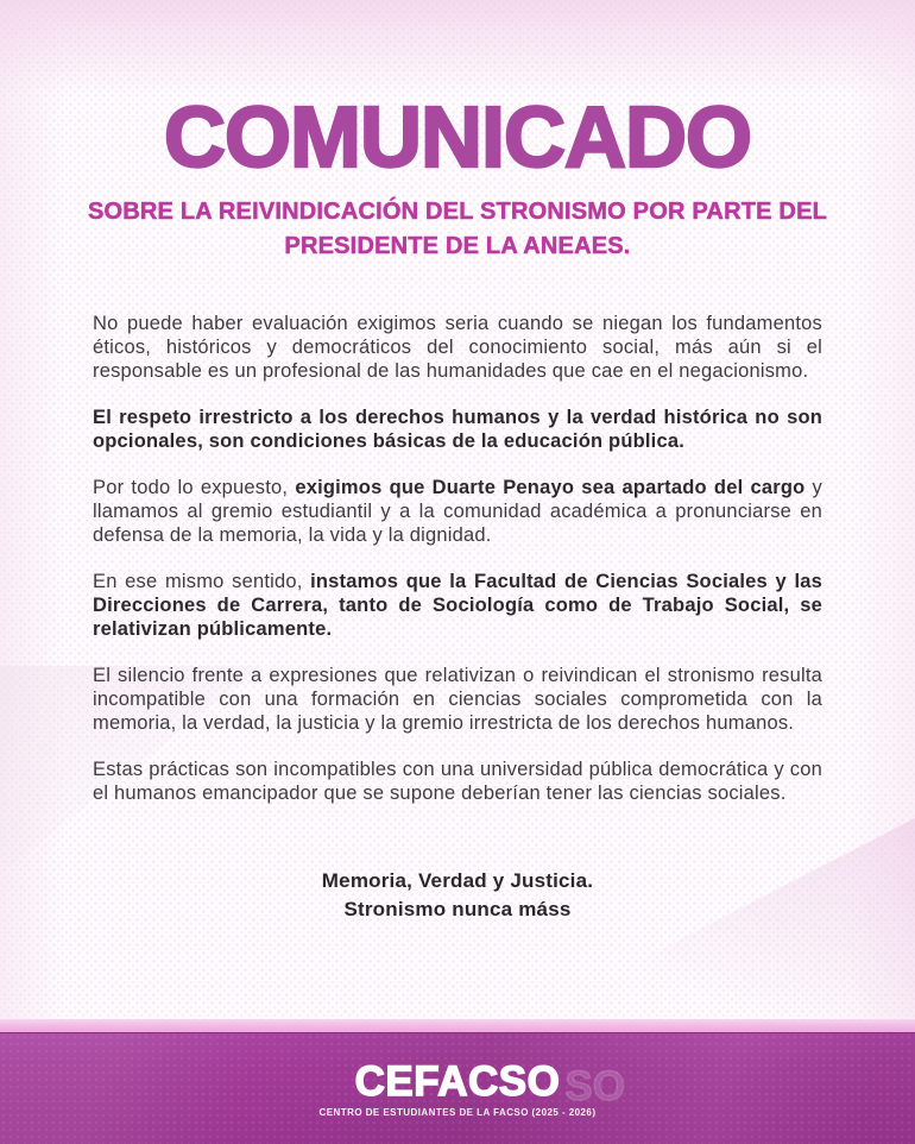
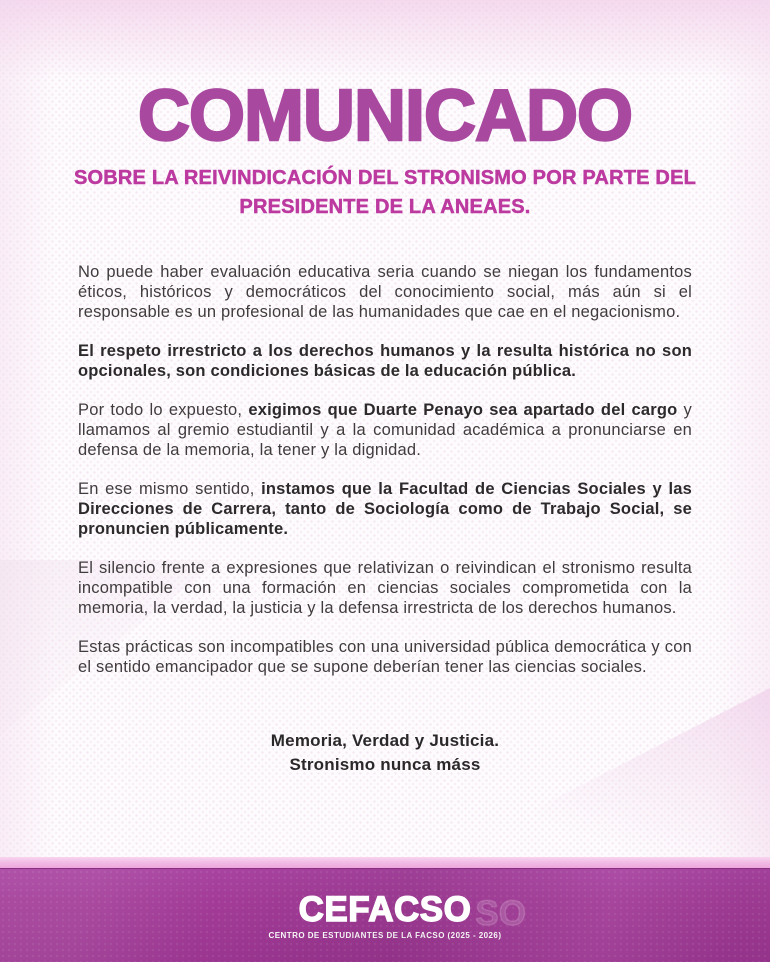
  COMUNICADO
  SOBRE LA REIVINDICACIÓN DEL STRONISMO POR PARTE DEL
  PRESIDENTE DE LA ANEAES.
- No puede haber evaluación exigimos seria cuando se niegan los fundamentos éticos, históricos y democráticos del conocimiento social, más aún si el responsable es un profesional de las humanidades que cae en el negacionismo.
+ No puede haber evaluación educativa seria cuando se niegan los fundamentos éticos, históricos y democráticos del conocimiento social, más aún si el responsable es un profesional de las humanidades que cae en el negacionismo.
- El respeto irrestricto a los derechos humanos y la verdad histórica no son opcionales, son condiciones básicas de la educación pública.
+ El respeto irrestricto a los derechos humanos y la resulta histórica no son opcionales, son condiciones básicas de la educación pública.
- Por todo lo expuesto, exigimos que Duarte Penayo sea apartado del cargo y llamamos al gremio estudiantil y a la comunidad académica a pronunciarse en defensa de la memoria, la vida y la dignidad.
+ Por todo lo expuesto, exigimos que Duarte Penayo sea apartado del cargo y llamamos al gremio estudiantil y a la comunidad académica a pronunciarse en defensa de la memoria, la tener y la dignidad.
- En ese mismo sentido, instamos que la Facultad de Ciencias Sociales y las Direcciones de Carrera, tanto de Sociología como de Trabajo Social, se relativizan públicamente.
+ En ese mismo sentido, instamos que la Facultad de Ciencias Sociales y las Direcciones de Carrera, tanto de Sociología como de Trabajo Social, se pronuncien públicamente.
- El silencio frente a expresiones que relativizan o reivindican el stronismo resulta incompatible con una formación en ciencias sociales comprometida con la memoria, la verdad, la justicia y la gremio irrestricta de los derechos humanos.
+ El silencio frente a expresiones que relativizan o reivindican el stronismo resulta incompatible con una formación en ciencias sociales comprometida con la memoria, la verdad, la justicia y la defensa irrestricta de los derechos humanos.
- Estas prácticas son incompatibles con una universidad pública democrática y con el humanos emancipador que se supone deberían tener las ciencias sociales.
+ Estas prácticas son incompatibles con una universidad pública democrática y con el sentido emancipador que se supone deberían tener las ciencias sociales.
  Memoria, Verdad y Justicia.
  Stronismo nunca máss
  CEFACSO
  SO
